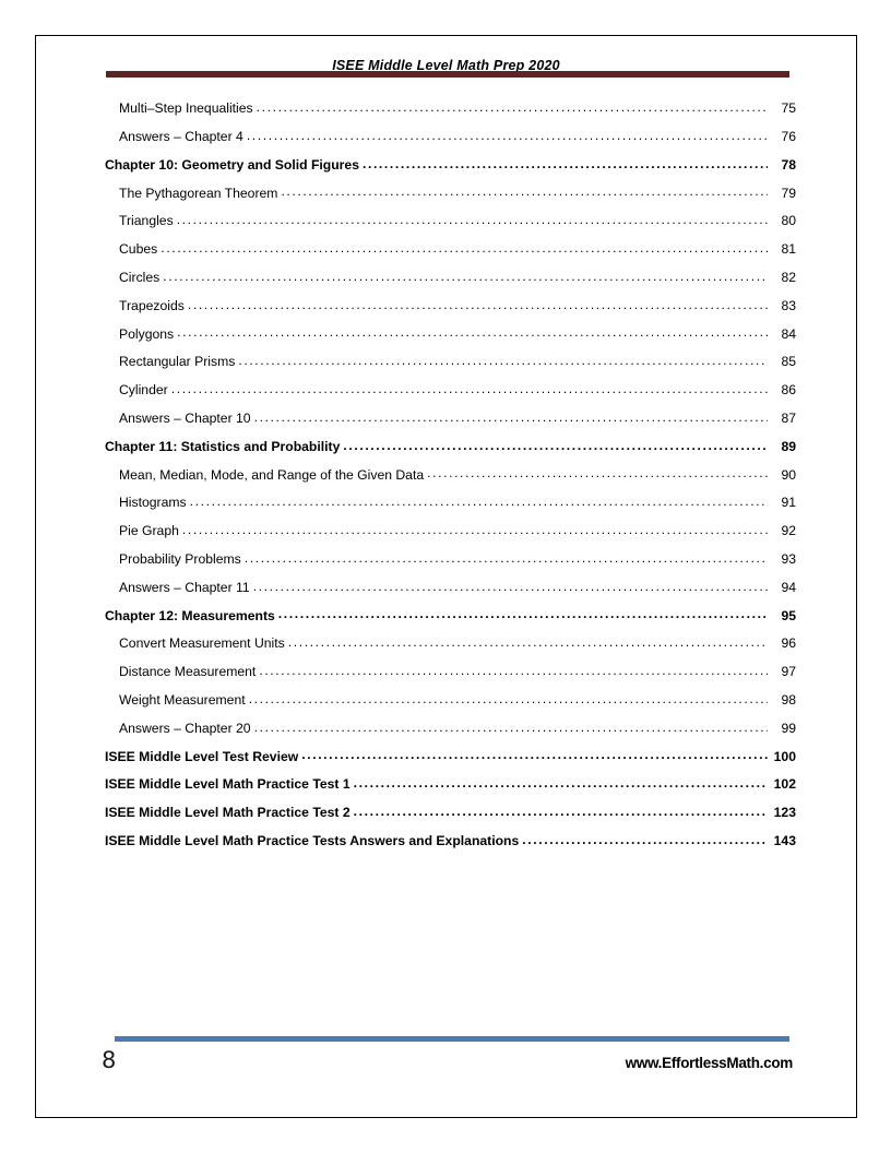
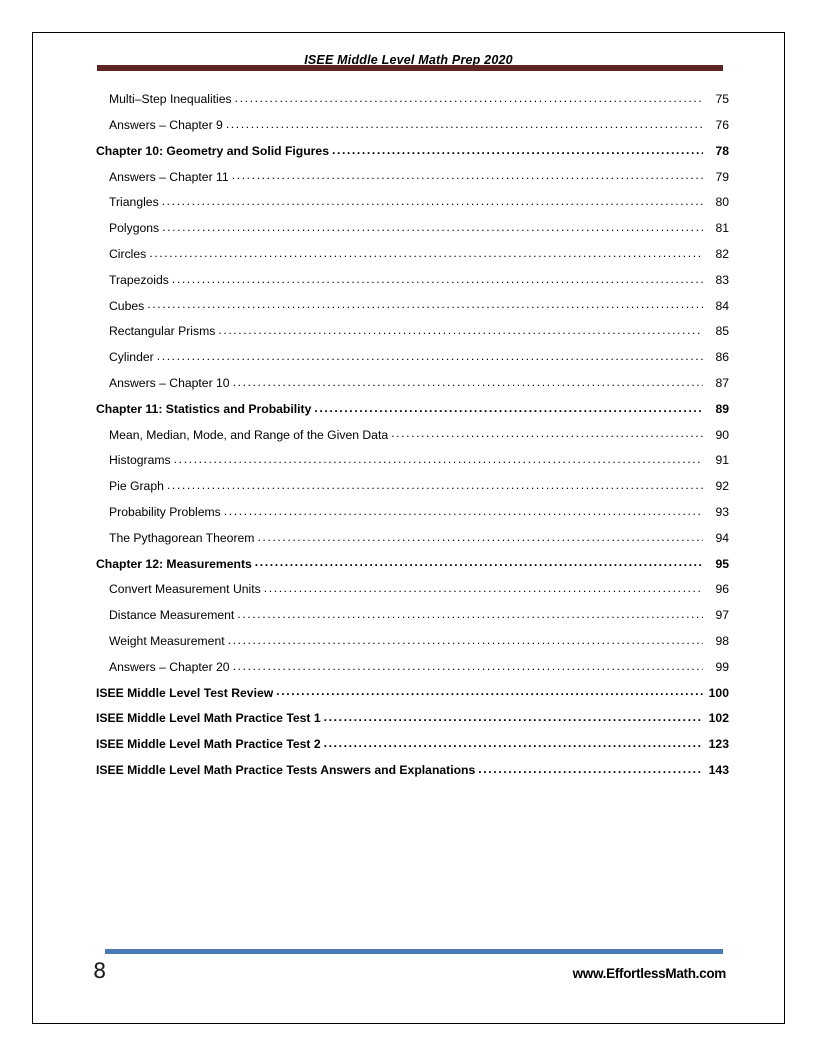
  ISEE Middle Level Math Prep 2020
  Multi–Step Inequalities
  75
- Answers – Chapter 4
+ Answers – Chapter 9
  76
  Chapter 10: Geometry and Solid Figures
  78
- The Pythagorean Theorem
+ Answers – Chapter 11
  79
  Triangles
  80
- Cubes
+ Polygons
  81
  Circles
  82
  Trapezoids
  83
- Polygons
+ Cubes
  84
  Rectangular Prisms
  85
  Cylinder
  86
  Answers – Chapter 10
  87
  Chapter 11: Statistics and Probability
  89
  Mean, Median, Mode, and Range of the Given Data
  90
  Histograms
  91
  Pie Graph
  92
  Probability Problems
  93
- Answers – Chapter 11
+ The Pythagorean Theorem
  94
  Chapter 12: Measurements
  95
  Convert Measurement Units
  96
  Distance Measurement
  97
  Weight Measurement
  98
  Answers – Chapter 20
  99
  ISEE Middle Level Test Review
  100
  ISEE Middle Level Math Practice Test 1
  102
  ISEE Middle Level Math Practice Test 2
  123
  ISEE Middle Level Math Practice Tests Answers and Explanations
  143
  8
  www.EffortlessMath.com
